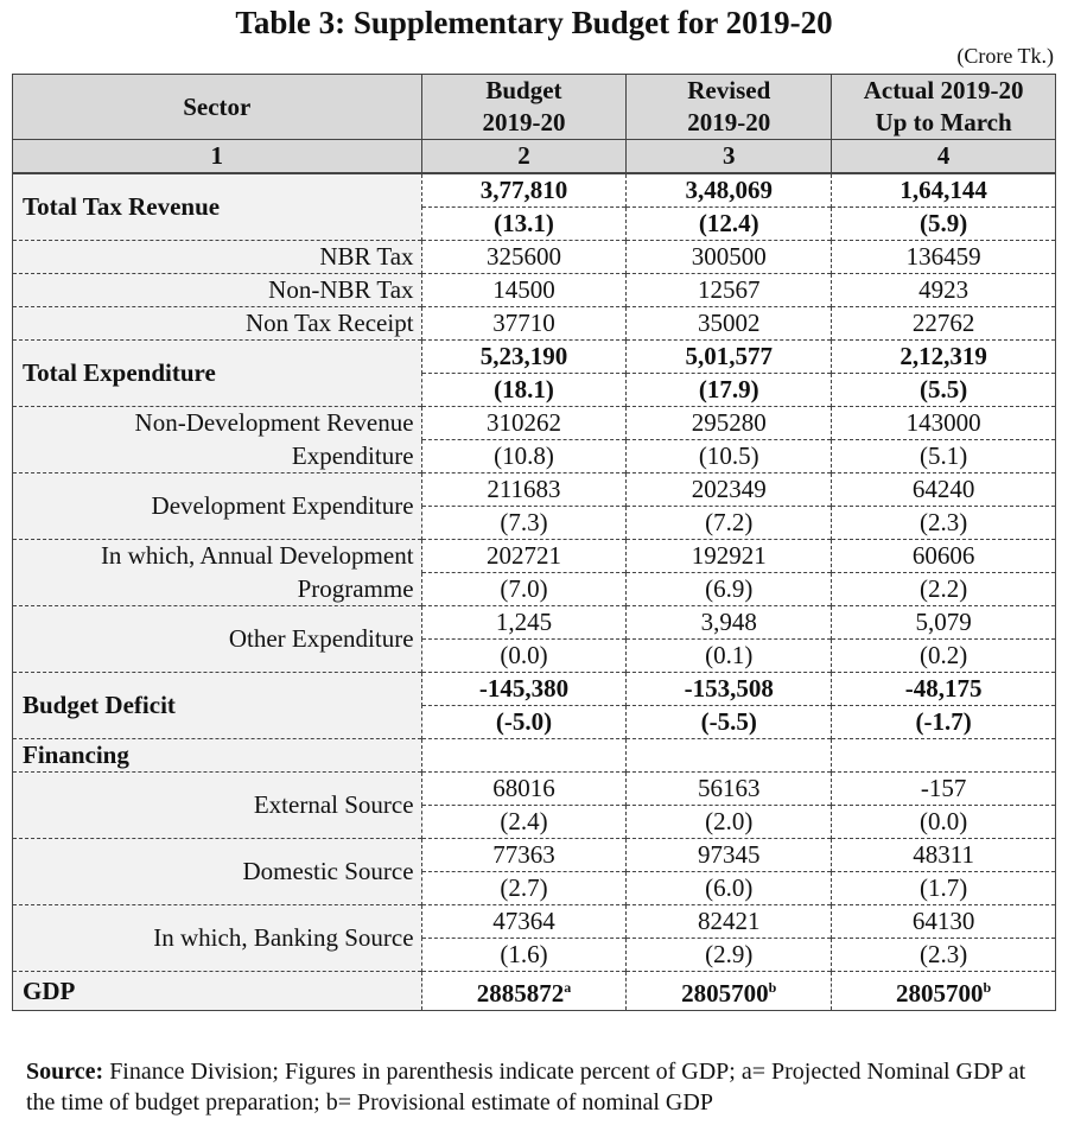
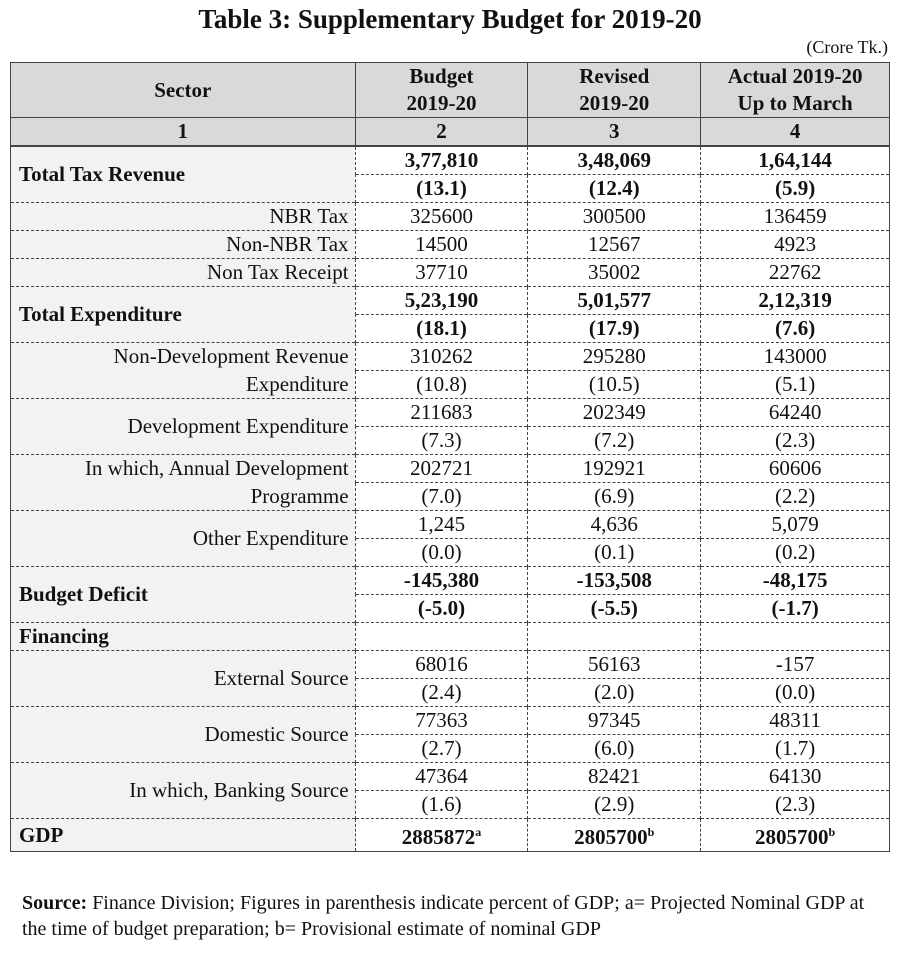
  Table 3: Supplementary Budget for 2019-20
  (Crore Tk.)
  Sector	Budget2019-20	Revised2019-20	Actual 2019-20Up to March
  1	2	3	4
  Total Tax Revenue	3,77,810	3,48,069	1,64,144
  (13.1)	(12.4)	(5.9)
  NBR Tax	325600	300500	136459
  Non-NBR Tax	14500	12567	4923
  Non Tax Receipt	37710	35002	22762
  Total Expenditure	5,23,190	5,01,577	2,12,319
- (18.1)	(17.9)	(5.5)
+ (18.1)	(17.9)	(7.6)
  Non-Development Revenue	310262	295280	143000
  Expenditure	(10.8)	(10.5)	(5.1)
  Development Expenditure	211683	202349	64240
  (7.3)	(7.2)	(2.3)
  In which, Annual Development	202721	192921	60606
  Programme	(7.0)	(6.9)	(2.2)
- Other Expenditure	1,245	3,948	5,079
+ Other Expenditure	1,245	4,636	5,079
  (0.0)	(0.1)	(0.2)
  Budget Deficit	-145,380	-153,508	-48,175
  (-5.0)	(-5.5)	(-1.7)
  Financing
  External Source	68016	56163	-157
  (2.4)	(2.0)	(0.0)
  Domestic Source	77363	97345	48311
  (2.7)	(6.0)	(1.7)
  In which, Banking Source	47364	82421	64130
  (1.6)	(2.9)	(2.3)
  GDP	2885872a	2805700b	2805700b
  Source: Finance Division; Figures in parenthesis indicate percent of GDP; a= Projected Nominal GDP at the time of budget preparation; b= Provisional estimate of nominal GDP
